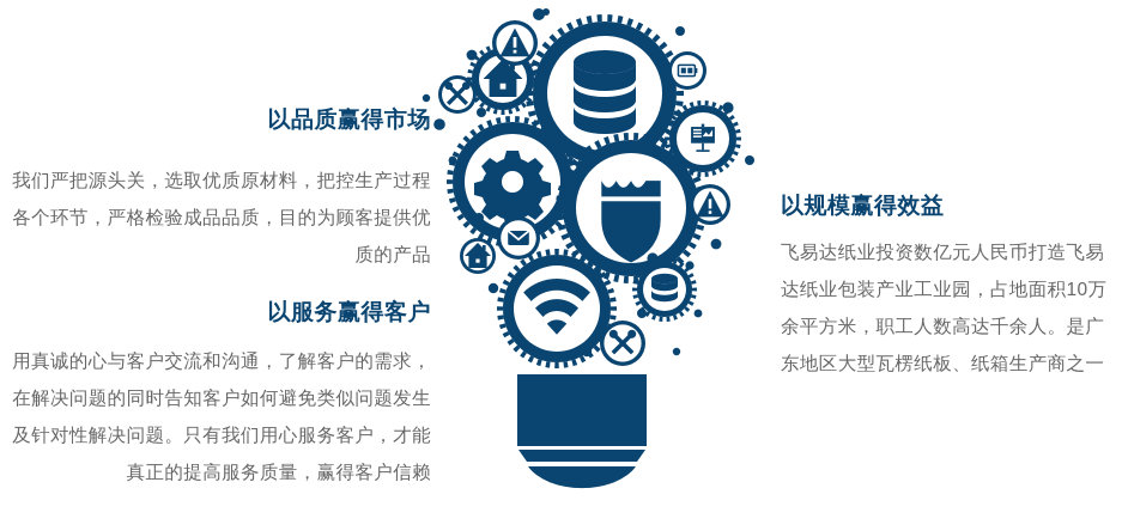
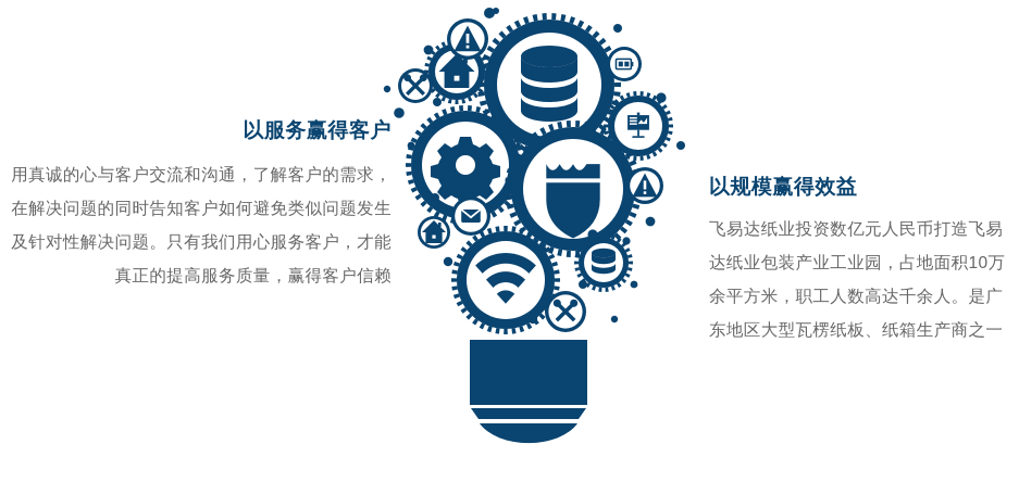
- 以品质赢得市场
- 我们严把源头关，选取优质原材料，把控生产过程各个环节，严格检验成品品质，目的为顾客提供优质的产品
  以服务赢得客户
  用真诚的心与客户交流和沟通，了解客户的需求，在解决问题的同时告知客户如何避免类似问题发生及针对性解决问题。只有我们用心服务客户，才能真正的提高服务质量，赢得客户信赖
  以规模赢得效益
  飞易达纸业投资数亿元人民币打造飞易达纸业包装产业工业园，占地面积10万余平方米，职工人数高达千余人。是广东地区大型瓦楞纸板、纸箱生产商之一
